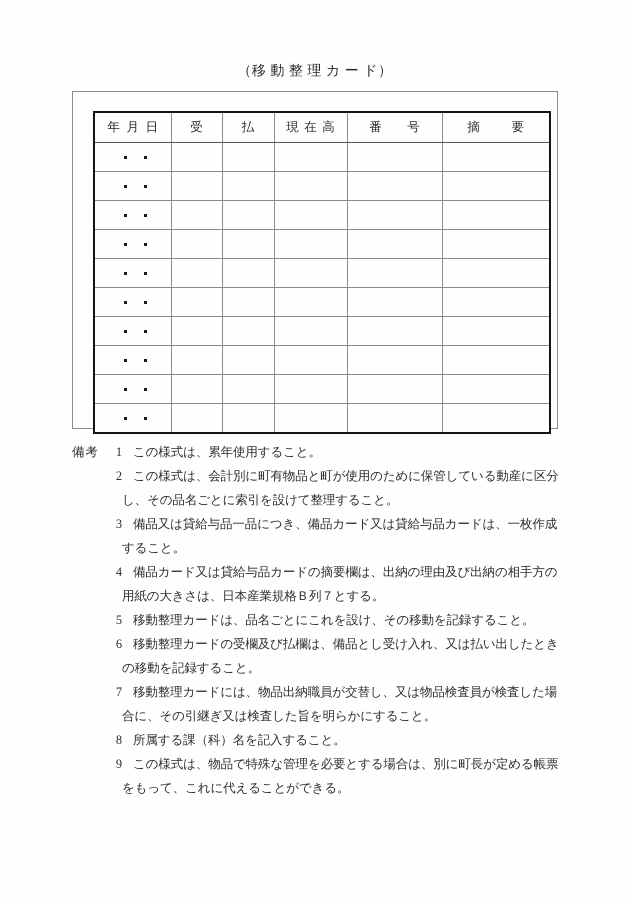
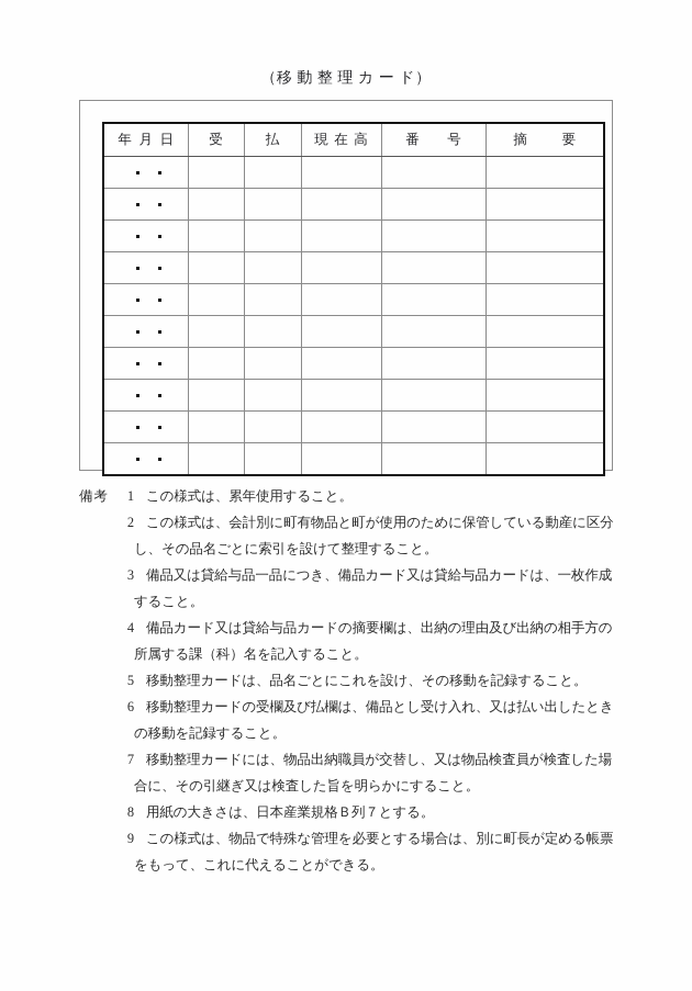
  （移 動 整 理 カ ー ド）
  年 月 日	受	払	現 在 高	番 号	摘 要
  備考
  1
  この様式は、累年使用すること。
  2
  この様式は、会計別に町有物品と町が使用のために保管している動産に区分
  し、その品名ごとに索引を設けて整理すること。
  3
  備品又は貸給与品一品につき、備品カード又は貸給与品カードは、一枚作成
  すること。
  4
  備品カード又は貸給与品カードの摘要欄は、出納の理由及び出納の相手方の
- 用紙の大きさは、日本産業規格Ｂ列７とする。
+ 所属する課（科）名を記入すること。
  5
  移動整理カードは、品名ごとにこれを設け、その移動を記録すること。
  6
  移動整理カードの受欄及び払欄は、備品とし受け入れ、又は払い出したとき
  の移動を記録すること。
  7
  移動整理カードには、物品出納職員が交替し、又は物品検査員が検査した場
  合に、その引継ぎ又は検査した旨を明らかにすること。
  8
- 所属する課（科）名を記入すること。
+ 用紙の大きさは、日本産業規格Ｂ列７とする。
  9
  この様式は、物品で特殊な管理を必要とする場合は、別に町長が定める帳票
  をもって、これに代えることができる。
